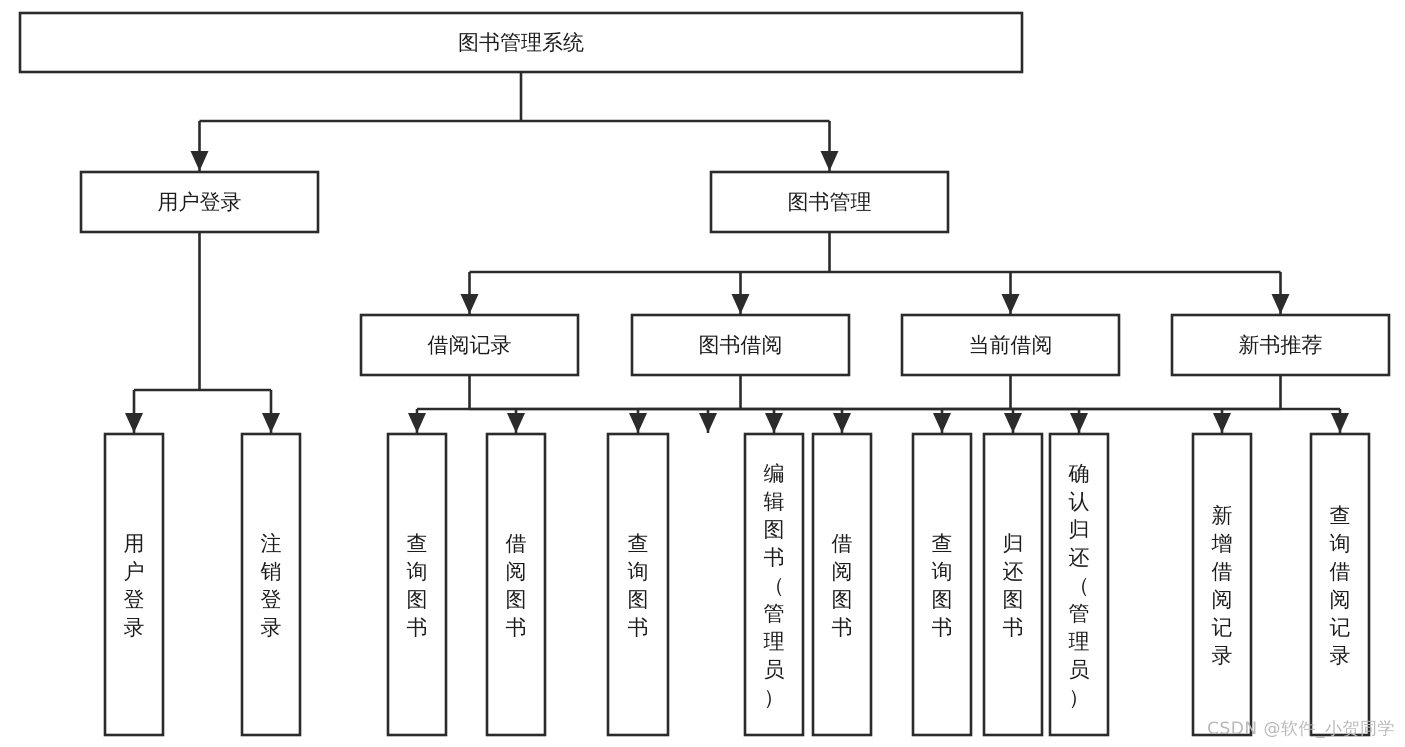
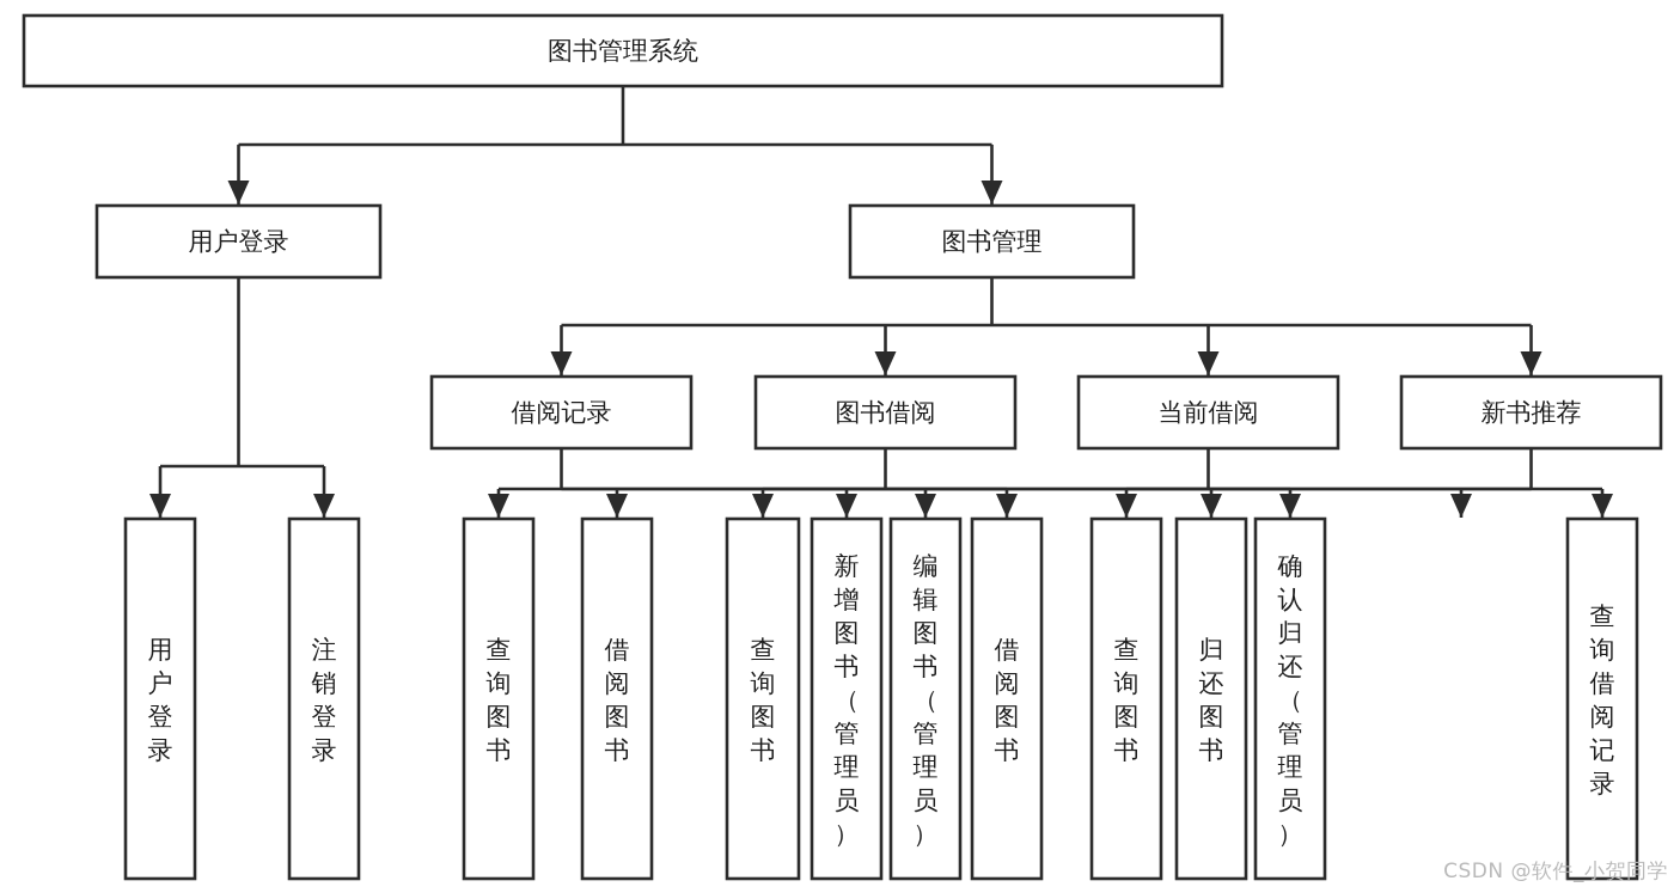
  图书管理系统
  用户登录
  图书管理
  借阅记录
  图书借阅
  当前借阅
  新书推荐
  用户登录
  注销登录
  查询图书
  借阅图书
  查询图书
+ 新增图书（管理员）
  编辑图书（管理员）
  借阅图书
  查询图书
  归还图书
  确认归还（管理员）
- 新增借阅记录
  查询借阅记录
  CSDN @软件_小贺同学
